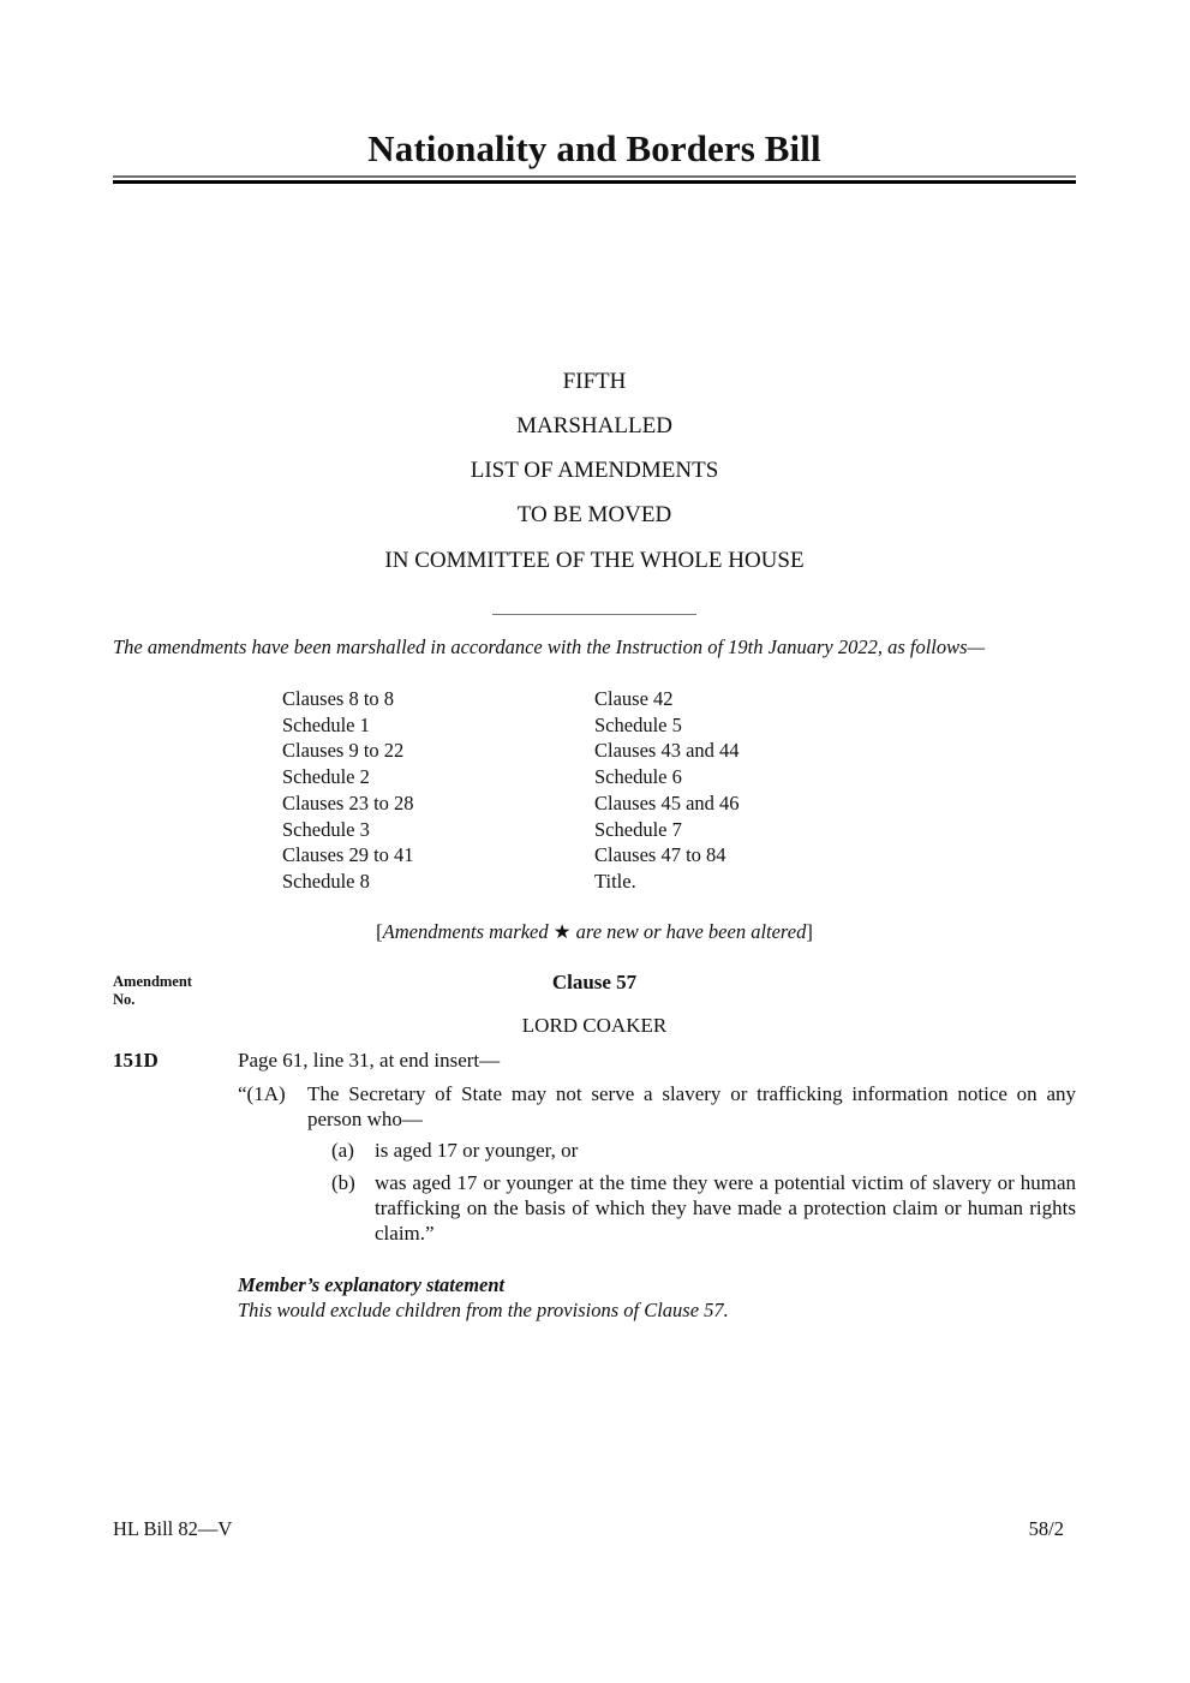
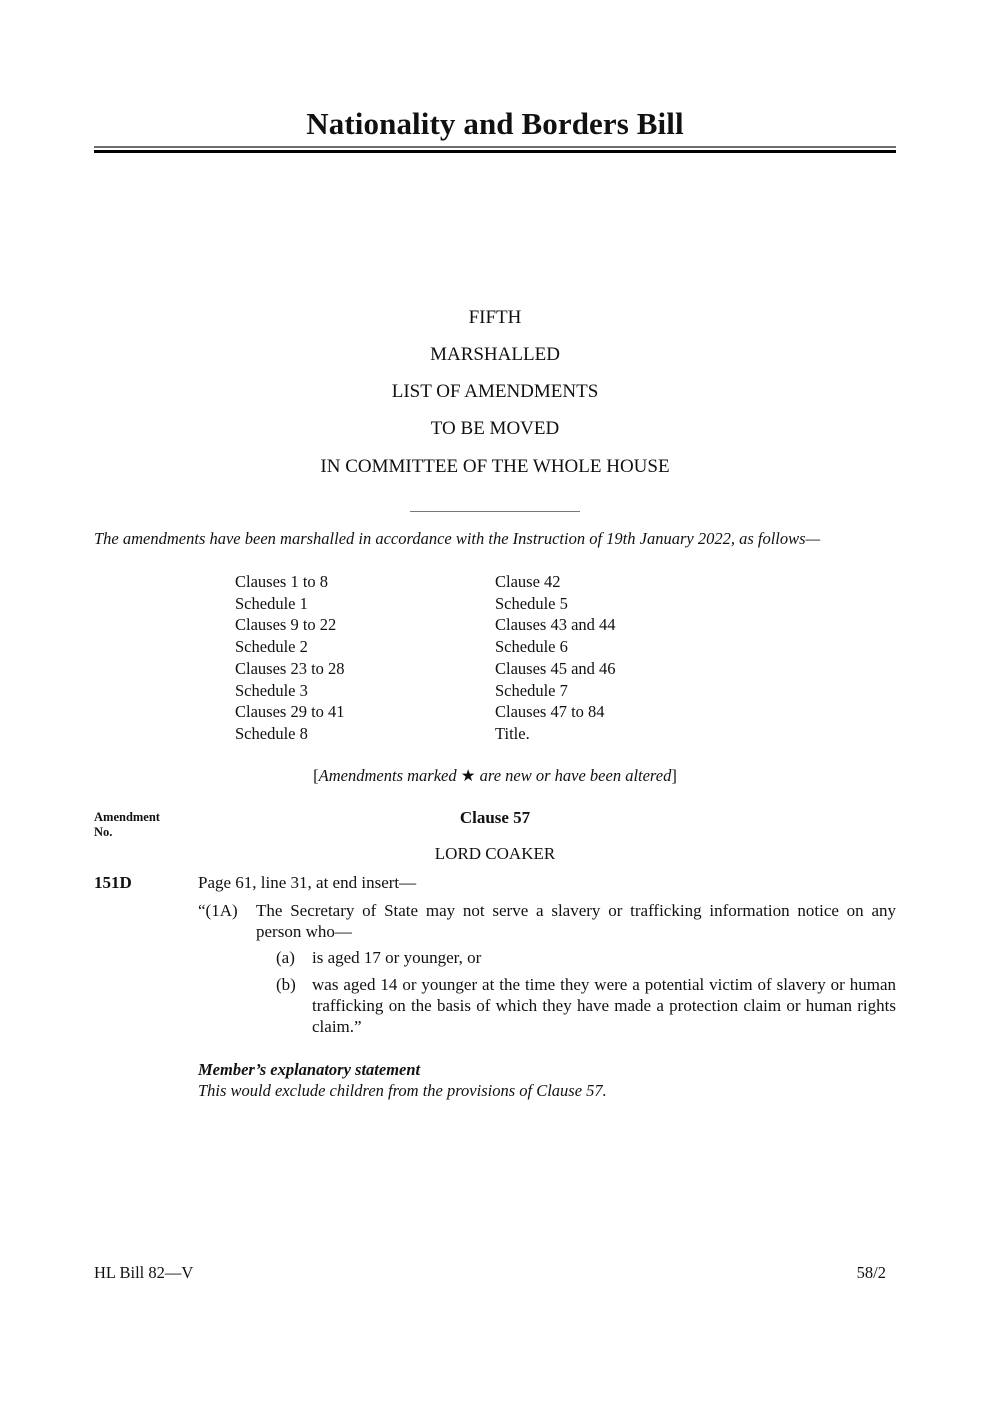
  Nationality and Borders Bill
  FIFTH
  MARSHALLED
  LIST OF AMENDMENTS
  TO BE MOVED
  IN COMMITTEE OF THE WHOLE HOUSE
  The amendments have been marshalled in accordance with the Instruction of 19th January 2022, as follows—
- Clauses 8 to 8
+ Clauses 1 to 8
  Schedule 1
  Clauses 9 to 22
  Schedule 2
  Clauses 23 to 28
  Schedule 3
  Clauses 29 to 41
  Schedule 8
  Clause 42
  Schedule 5
  Clauses 43 and 44
  Schedule 6
  Clauses 45 and 46
  Schedule 7
  Clauses 47 to 84
  Title.
  [Amendments marked ★ are new or have been altered]
  Amendment
  No.
  Clause 57
  LORD COAKER
  151D
  Page 61, line 31, at end insert—
  “(1A)
  The Secretary of State may not serve a slavery or trafficking information notice on any person who—
  (a)
  is aged 17 or younger, or
  (b)
- was aged 17 or younger at the time they were a potential victim of slavery or human trafficking on the basis of which they have made a protection claim or human rights claim.”
+ was aged 14 or younger at the time they were a potential victim of slavery or human trafficking on the basis of which they have made a protection claim or human rights claim.”
  Member’s explanatory statement
  This would exclude children from the provisions of Clause 57.
  HL Bill 82—V
  58/2
